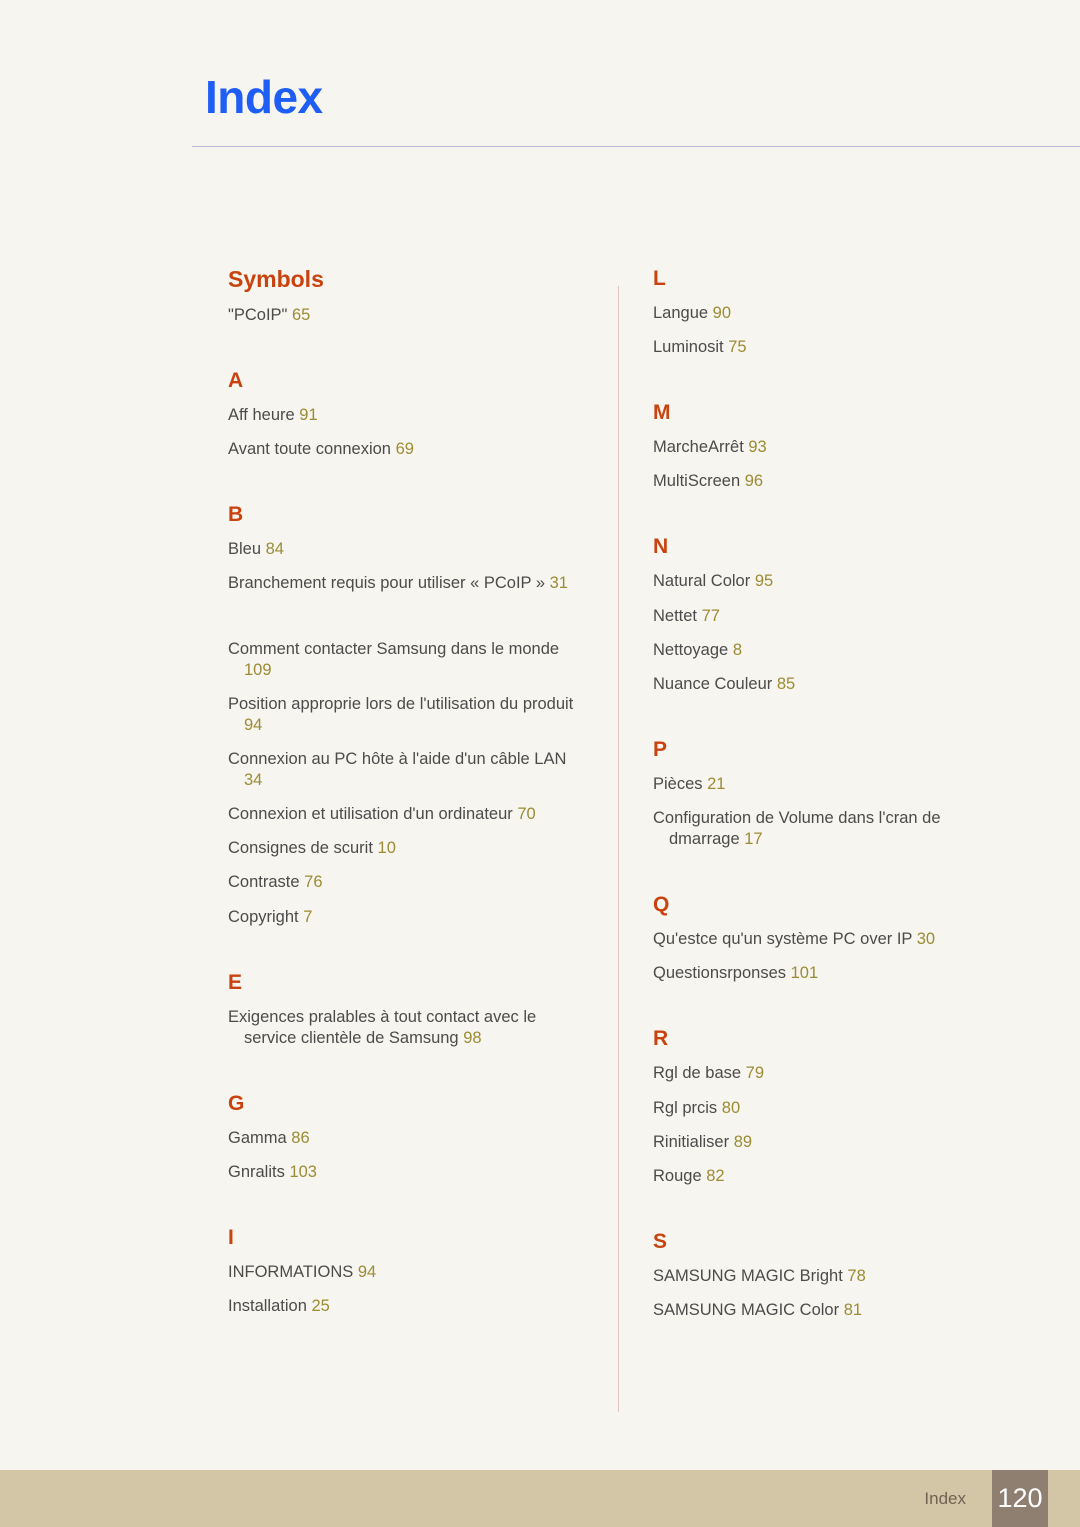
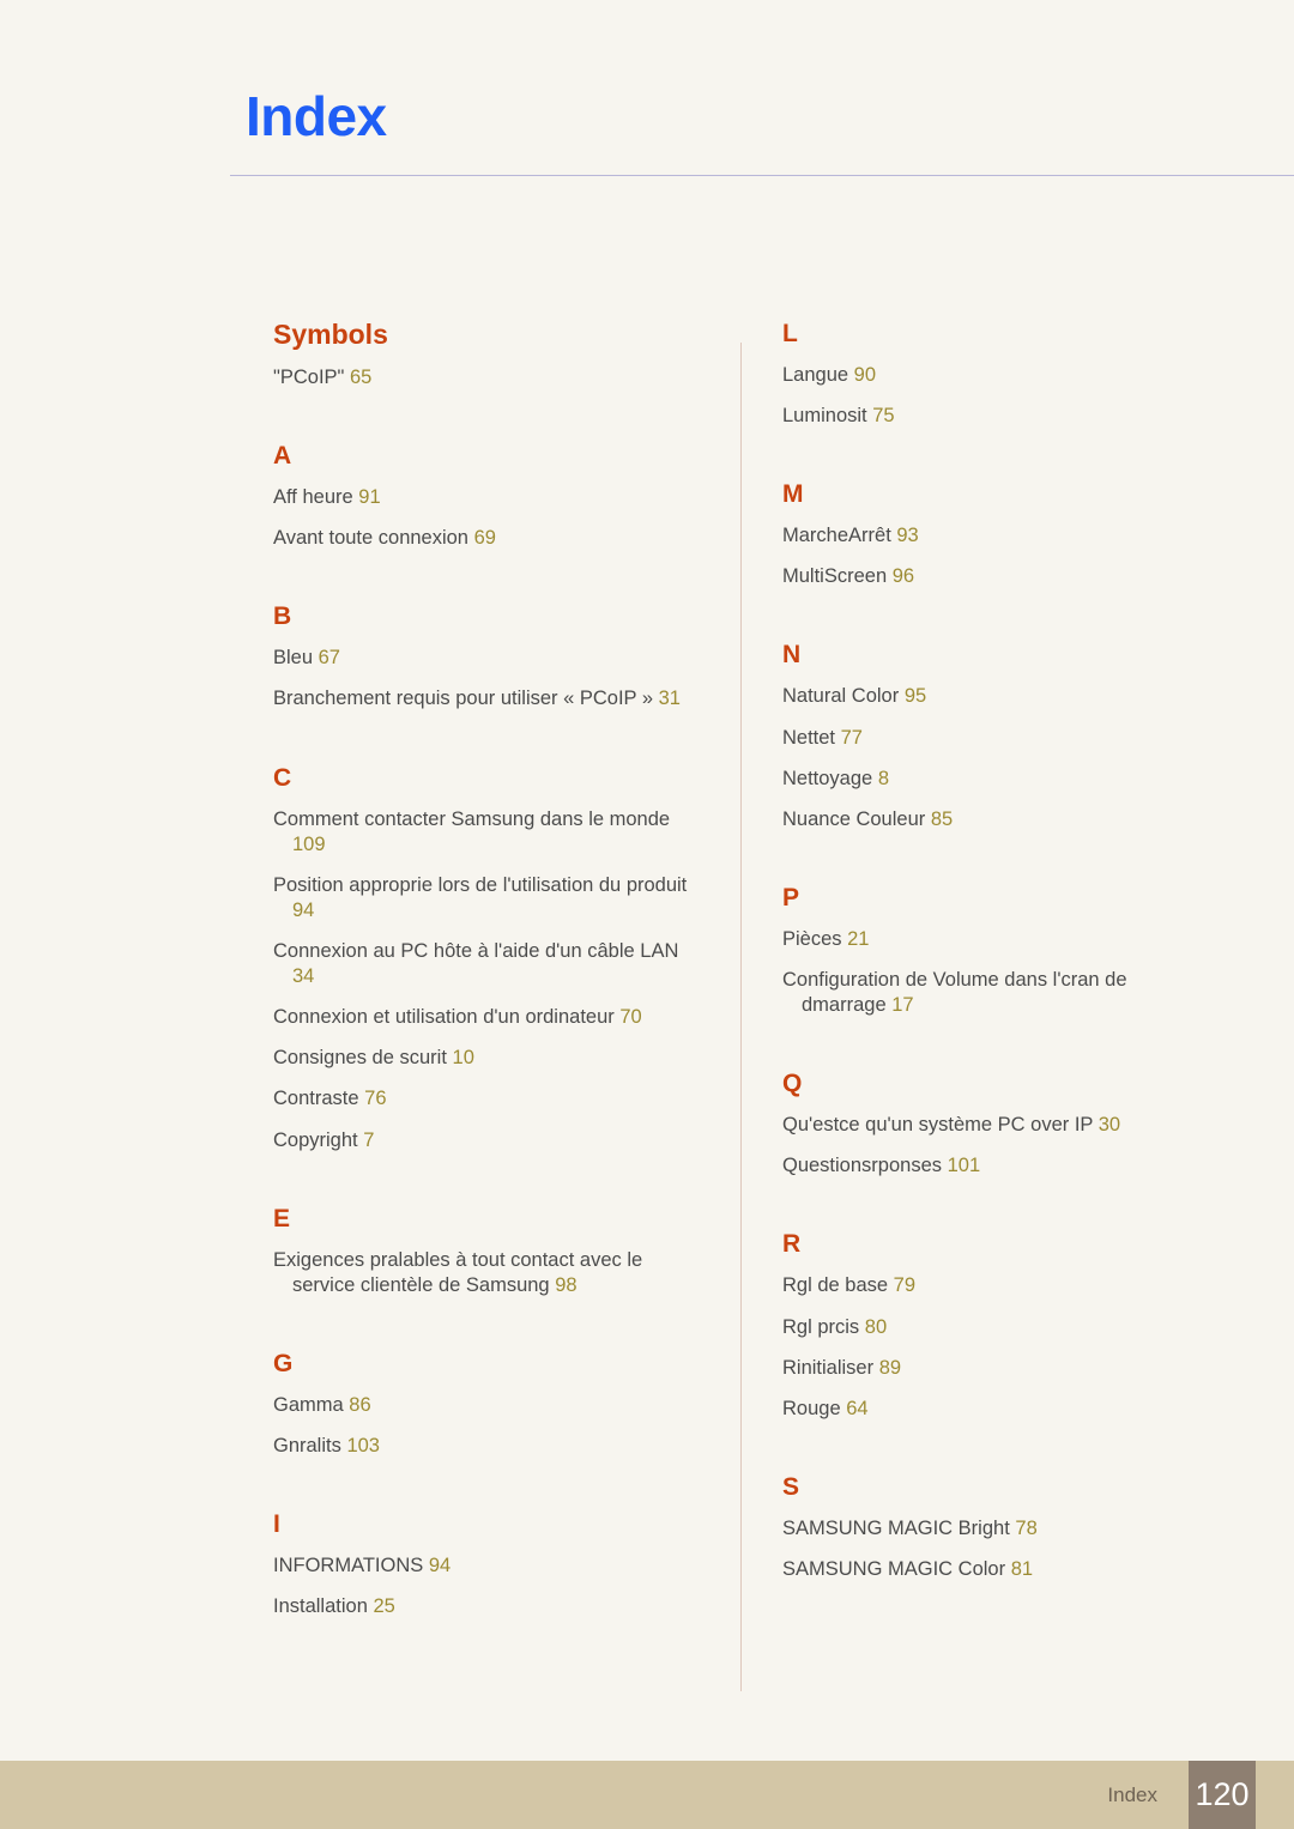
  Index
  Symbols
  "PCoIP" 65
  A
  Aff heure 91
  Avant toute connexion 69
  B
- Bleu 84
+ Bleu 67
  Branchement requis pour utiliser « PCoIP » 31
+ C
  Comment contacter Samsung dans le monde 109
  Position approprie lors de l'utilisation du produit 94
  Connexion au PC hôte à l'aide d'un câble LAN 34
  Connexion et utilisation d'un ordinateur 70
  Consignes de scurit 10
  Contraste 76
  Copyright 7
  E
  Exigences pralables à tout contact avec le service clientèle de Samsung 98
  G
  Gamma 86
  Gnralits 103
  I
  INFORMATIONS 94
  Installation 25
  L
  Langue 90
  Luminosit 75
  M
  MarcheArrêt 93
  MultiScreen 96
  N
  Natural Color 95
  Nettet 77
  Nettoyage 8
  Nuance Couleur 85
  P
  Pièces 21
  Configuration de Volume dans l'cran de dmarrage 17
  Q
  Qu'estce qu'un système PC over IP 30
  Questionsrponses 101
  R
  Rgl de base 79
  Rgl prcis 80
  Rinitialiser 89
- Rouge 82
+ Rouge 64
  S
  SAMSUNG MAGIC Bright 78
  SAMSUNG MAGIC Color 81
  Index
  120
